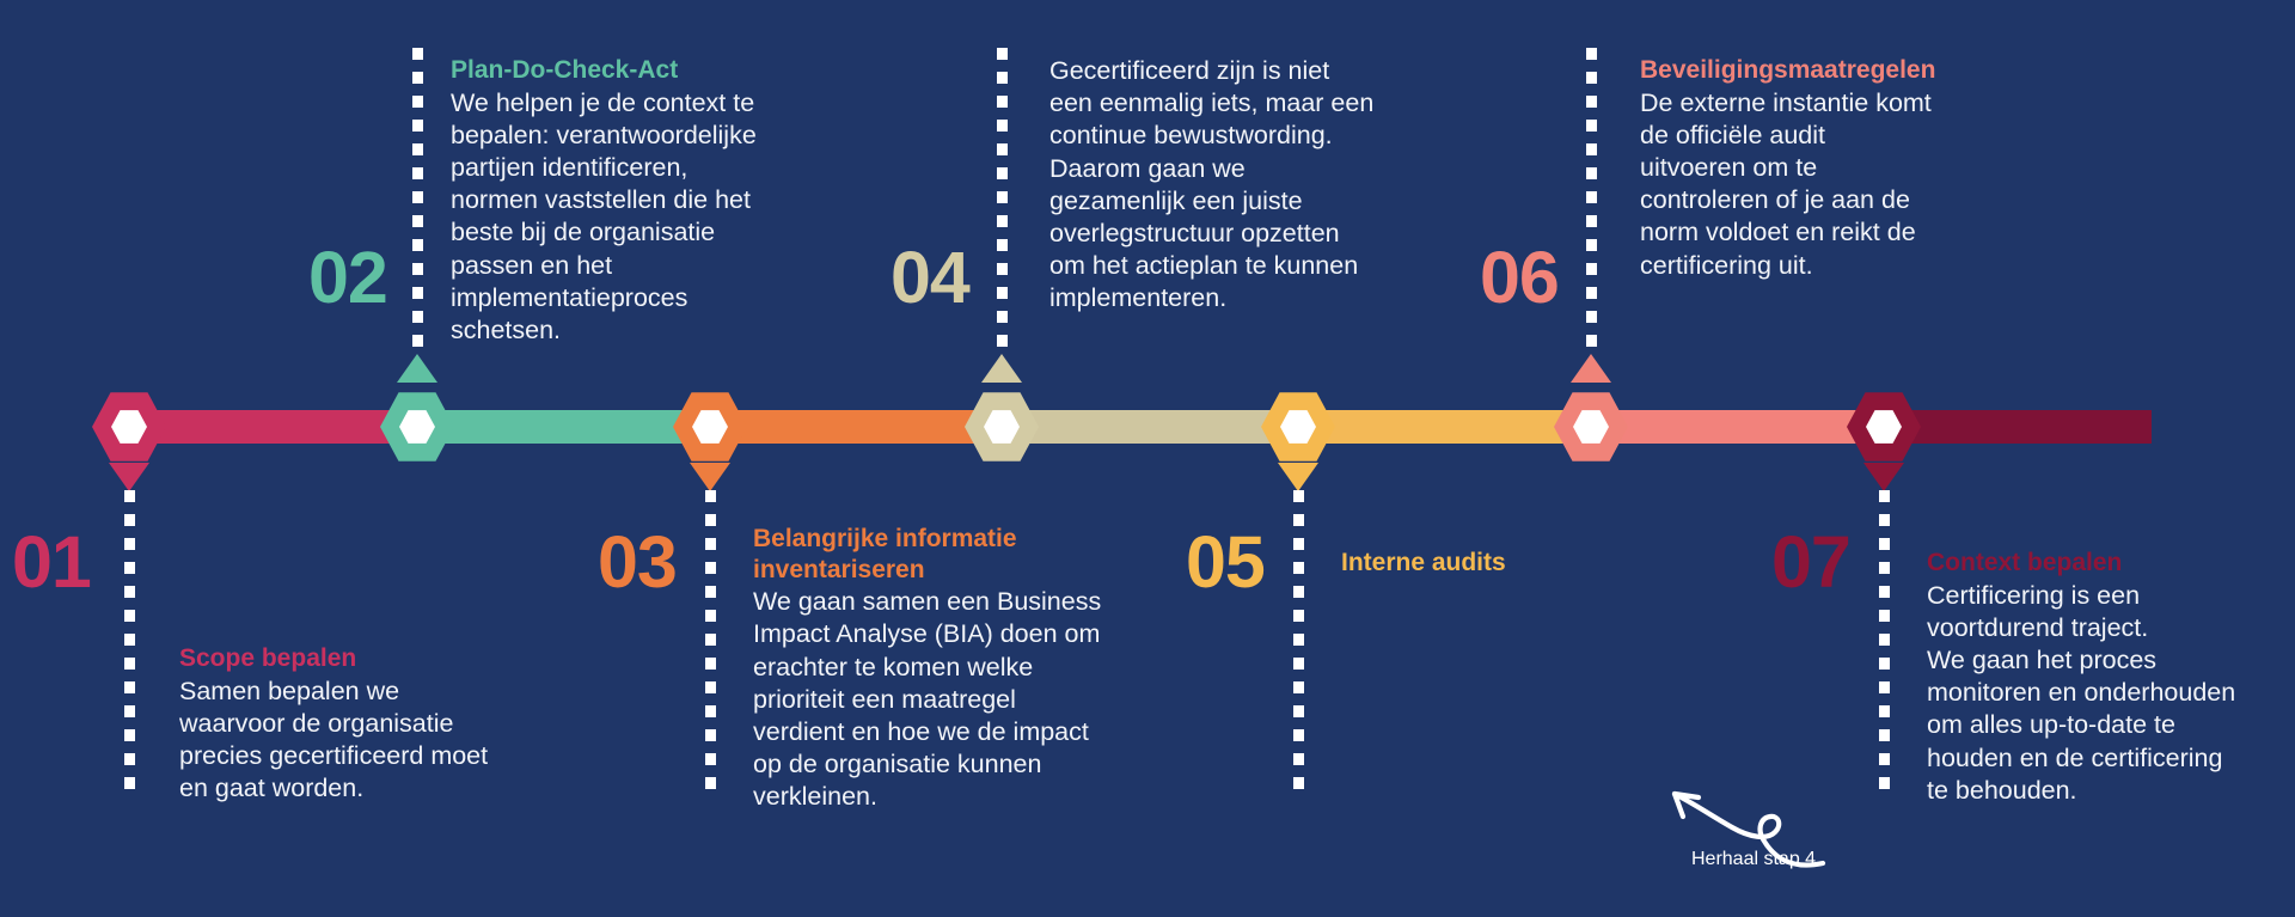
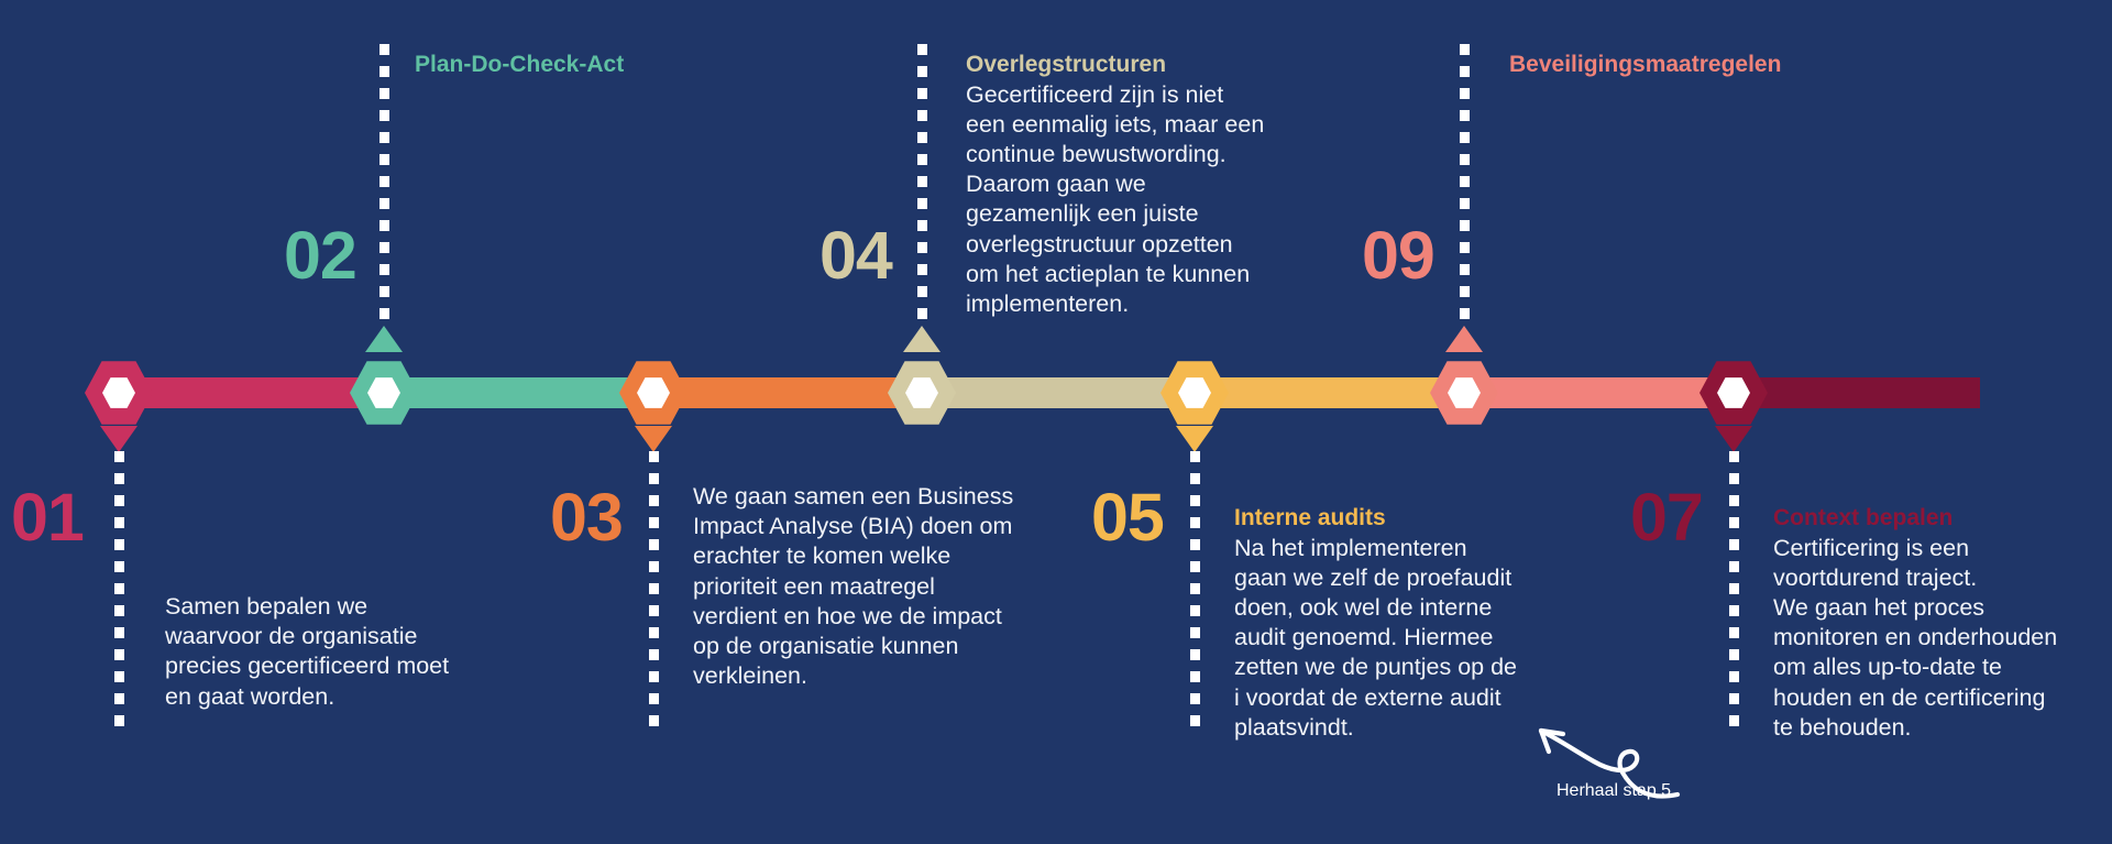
  01
- Scope bepalen
  Samen bepalen we
  waarvoor de organisatie
  precies gecertificeerd moet
  en gaat worden.
  02
  Plan-Do-Check-Act
- We helpen je de context te
- bepalen: verantwoordelijke
- partijen identificeren,
- normen vaststellen die het
- beste bij de organisatie
- passen en het
- implementatieproces
- schetsen.
  03
- Belangrijke informatie
- inventariseren
  We gaan samen een Business
  Impact Analyse (BIA) doen om
  erachter te komen welke
  prioriteit een maatregel
  verdient en hoe we de impact
  op de organisatie kunnen
  verkleinen.
  04
+ Overlegstructuren
  Gecertificeerd zijn is niet
  een eenmalig iets, maar een
  continue bewustwording.
  Daarom gaan we
  gezamenlijk een juiste
  overlegstructuur opzetten
  om het actieplan te kunnen
  implementeren.
  05
  Interne audits
+ Na het implementeren
+ gaan we zelf de proefaudit
+ doen, ook wel de interne
+ audit genoemd. Hiermee
+ zetten we de puntjes op de
+ i voordat de externe audit
+ plaatsvindt.
- 06
+ 09
  Beveiligingsmaatregelen
- De externe instantie komt
- de officiële audit
- uitvoeren om te
- controleren of je aan de
- norm voldoet en reikt de
- certificering uit.
  07
  Context bepalen
  Certificering is een
  voortdurend traject.
  We gaan het proces
  monitoren en onderhouden
  om alles up-to-date te
  houden en de certificering
  te behouden.
- Herhaal stap 4
+ Herhaal stap 5
